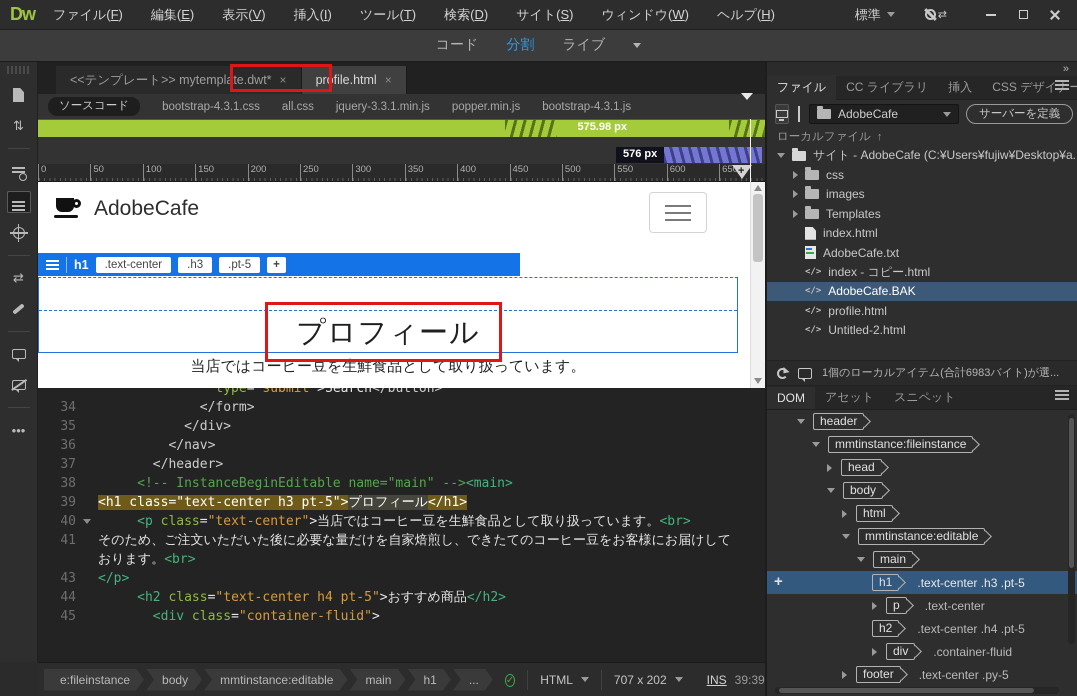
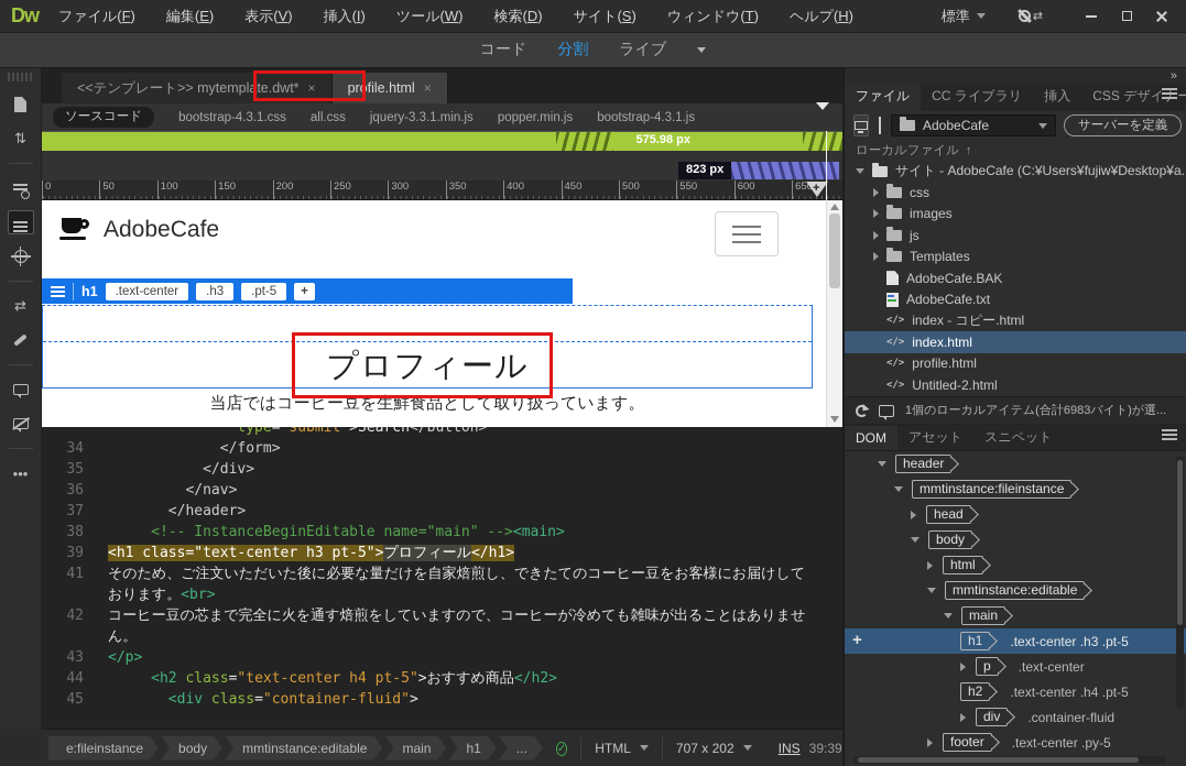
  Dw
  ファイル(F)
  編集(E)
  表示(V)
  挿入(I)
- ツール(T)
+ ツール(W)
  検索(D)
  サイト(S)
- ウィンドウ(W)
+ ウィンドウ(T)
  ヘルプ(H)
  標準
  ⇄
  コード
  分割
  ライブ
  ⇅
  ⇄
  •••
  <<テンプレート>> mytemplate.dwt*
  ×
  profile.html
  ×
  ソースコード
  bootstrap-4.3.1.css
  all.css
  jquery-3.3.1.min.js
  popper.min.js
  bootstrap-4.3.1.js
  575.98 px
- 576 px
+ 823 px
  0
  50
  100
  150
  200
  250
  300
  350
  400
  450
  500
  550
  600
  650
  +
  AdobeCafe
  h1
  .text-center
  .h3
  .pt-5
  +
  プロフィール
  当店ではコーヒー豆を生鮮食品として取り扱っています。
  type="submit">Search</button>
  34
  </form>
  35
  </div>
  36
  </nav>
  37
  </header>
  38
  <!-- InstanceBeginEditable name="main" --><main>
  39
  <h1 class="text-center h3 pt-5">プロフィール</h1>
- 40
- <p class="text-center">当店ではコーヒー豆を生鮮食品として取り扱っています。<br>
  41
  そのため、ご注文いただいた後に必要な量だけを自家焙煎し、できたてのコーヒー豆をお客様にお届けしております。<br>
+ 42
+ コーヒー豆の芯まで完全に火を通す焙煎をしていますので、コーヒーが冷めても雑味が出ることはありません。
  43
  </p>
  44
  <h2 class="text-center h4 pt-5">おすすめ商品</h2>
  45
  <div class="container-fluid">
  e:fileinstance
  body
  mmtinstance:editable
  main
  h1
  ...
  ✓
  HTML
  707 x 202
  INS
  39:39
  »
  ファイル
  CC ライブラリ
  挿入
  CSS デザイナー
  AdobeCafe
  サーバーを定義
  ローカルファイル
  ↑
  サイト - AdobeCafe (C:¥Users¥fujiw¥Desktop¥a.
  css
  images
+ js
  Templates
- index.html
+ AdobeCafe.BAK
  AdobeCafe.txt
  </>
  index - コピー.html
  </>
- AdobeCafe.BAK
+ index.html
  </>
  profile.html
  </>
  Untitled-2.html
  1個のローカルアイテム(合計6983バイト)が選...
  DOM
  アセット
  スニペット
  header
  mmtinstance:fileinstance
  head
  body
  html
  mmtinstance:editable
  main
  +
  h1
  .text-center .h3 .pt-5
  p
  .text-center
  h2
  .text-center .h4 .pt-5
  div
  .container-fluid
  footer
  .text-center .py-5
